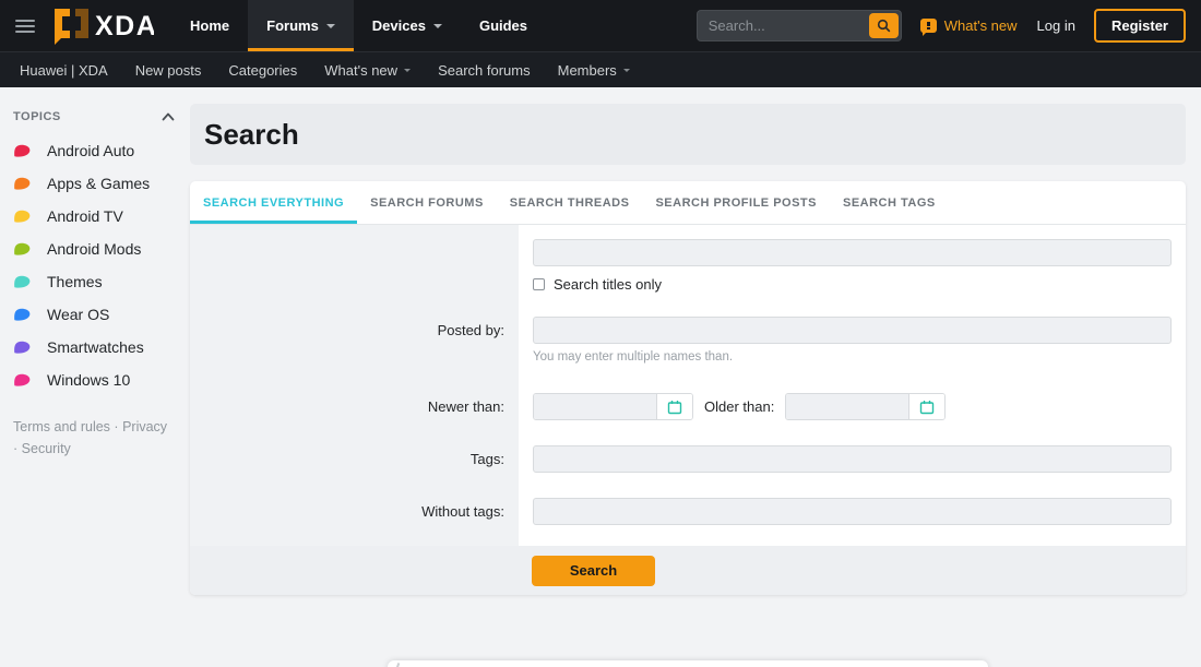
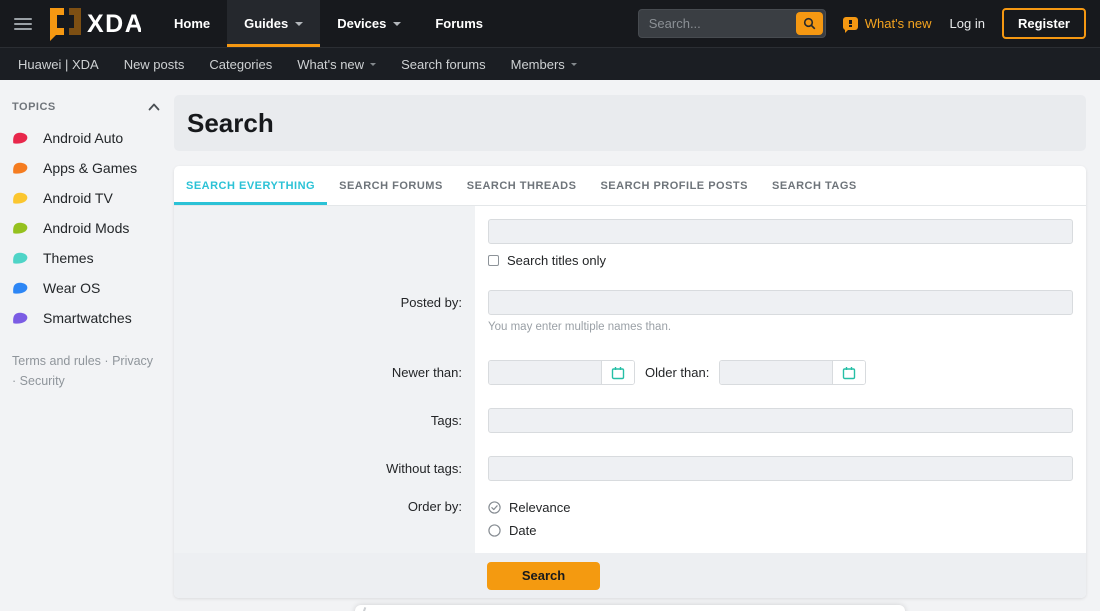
  XDA
  Home
- Forums
+ Guides
  Devices
- Guides
+ Forums
  Search...
  What's new
  Log in
  Register
  Huawei | XDA
  New posts
  Categories
  What's new
  Search forums
  Members
  TOPICS
  Android Auto
  Apps & Games
  Android TV
  Android Mods
  Themes
  Wear OS
  Smartwatches
- Windows 10
  Terms and rules · Privacy · Security
  Search
  SEARCH EVERYTHING
  SEARCH FORUMS
  SEARCH THREADS
  SEARCH PROFILE POSTS
  SEARCH TAGS
  Search titles only
  Posted by:
  You may enter multiple names than.
  Newer than:
  Older than:
  Tags:
  Without tags:
+ Order by:
+ Relevance
+ Date
  Search
